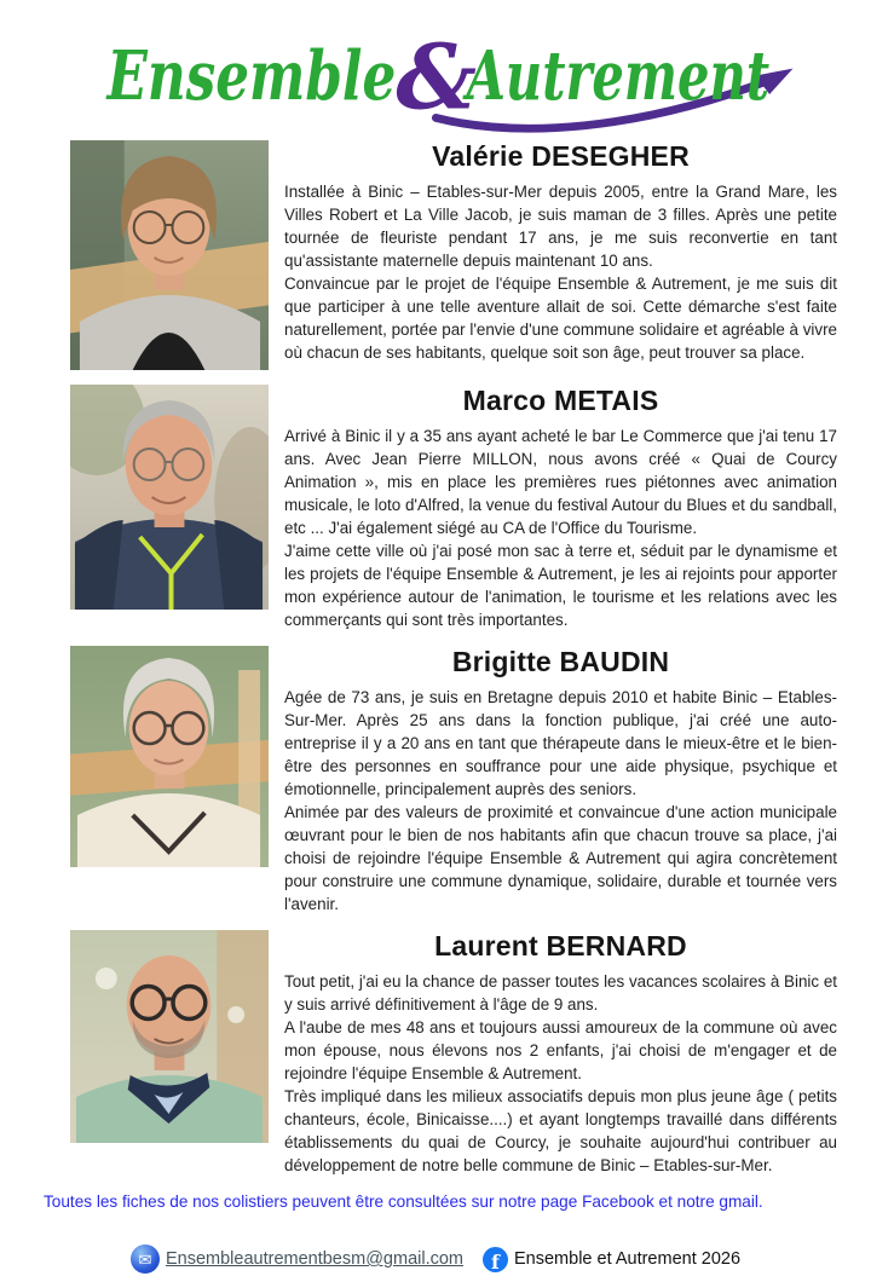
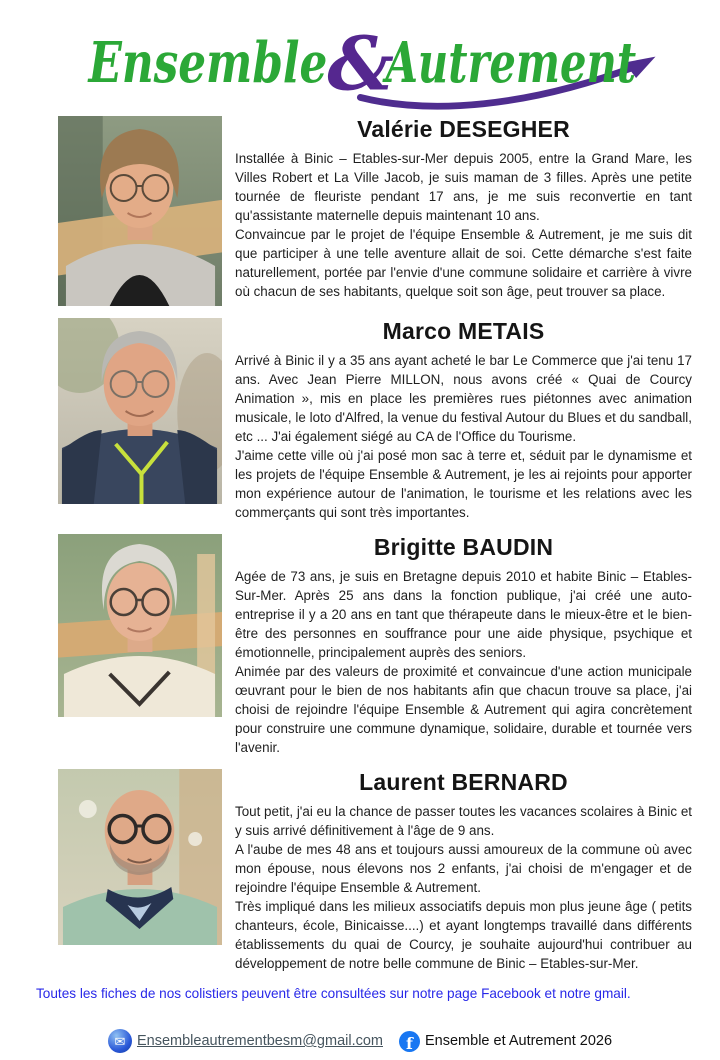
  Ensemble
  &
  Autrement
  Valérie DESEGHER
  Installée à Binic – Etables-sur-Mer depuis 2005, entre la Grand Mare, les Villes Robert et La Ville Jacob, je suis maman de 3 filles. Après une petite tournée de fleuriste pendant 17 ans, je me suis reconvertie en tant qu'assistante maternelle depuis maintenant 10 ans.
- Convaincue par le projet de l'équipe Ensemble & Autrement, je me suis dit que participer à une telle aventure allait de soi. Cette démarche s'est faite naturellement, portée par l'envie d'une commune solidaire et agréable à vivre où chacun de ses habitants, quelque soit son âge, peut trouver sa place.
+ Convaincue par le projet de l'équipe Ensemble & Autrement, je me suis dit que participer à une telle aventure allait de soi. Cette démarche s'est faite naturellement, portée par l'envie d'une commune solidaire et carrière à vivre où chacun de ses habitants, quelque soit son âge, peut trouver sa place.
  Marco METAIS
  Arrivé à Binic il y a 35 ans ayant acheté le bar Le Commerce que j'ai tenu 17 ans. Avec Jean Pierre MILLON, nous avons créé « Quai de Courcy Animation », mis en place les premières rues piétonnes avec animation musicale, le loto d'Alfred, la venue du festival Autour du Blues et du sandball, etc ... J'ai également siégé au CA de l'Office du Tourisme.
  J'aime cette ville où j'ai posé mon sac à terre et, séduit par le dynamisme et les projets de l'équipe Ensemble & Autrement, je les ai rejoints pour apporter mon expérience autour de l'animation, le tourisme et les relations avec les commerçants qui sont très importantes.
  Brigitte BAUDIN
  Agée de 73 ans, je suis en Bretagne depuis 2010 et habite Binic – Etables-Sur-Mer. Après 25 ans dans la fonction publique, j'ai créé une auto-entreprise il y a 20 ans en tant que thérapeute dans le mieux-être et le bien-être des personnes en souffrance pour une aide physique, psychique et émotionnelle, principalement auprès des seniors.
  Animée par des valeurs de proximité et convaincue d'une action municipale œuvrant pour le bien de nos habitants afin que chacun trouve sa place, j'ai choisi de rejoindre l'équipe Ensemble & Autrement qui agira concrètement pour construire une commune dynamique, solidaire, durable et tournée vers l'avenir.
  Laurent BERNARD
  Tout petit, j'ai eu la chance de passer toutes les vacances scolaires à Binic et y suis arrivé définitivement à l'âge de 9 ans.
  A l'aube de mes 48 ans et toujours aussi amoureux de la commune où avec mon épouse, nous élevons nos 2 enfants, j'ai choisi de m'engager et de rejoindre l'équipe Ensemble & Autrement.
  Très impliqué dans les milieux associatifs depuis mon plus jeune âge ( petits chanteurs, école, Binicaisse....) et ayant longtemps travaillé dans différents établissements du quai de Courcy, je souhaite aujourd'hui contribuer au développement de notre belle commune de Binic – Etables-sur-Mer.
  Toutes les fiches de nos colistiers peuvent être consultées sur notre page Facebook et notre gmail.
  ✉
  Ensembleautrementbesm@gmail.com
  f
  Ensemble et Autrement 2026
